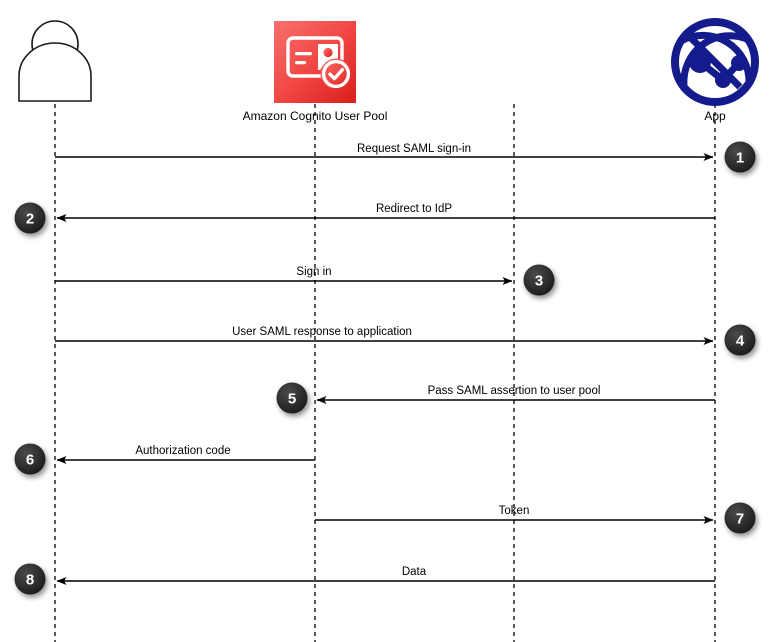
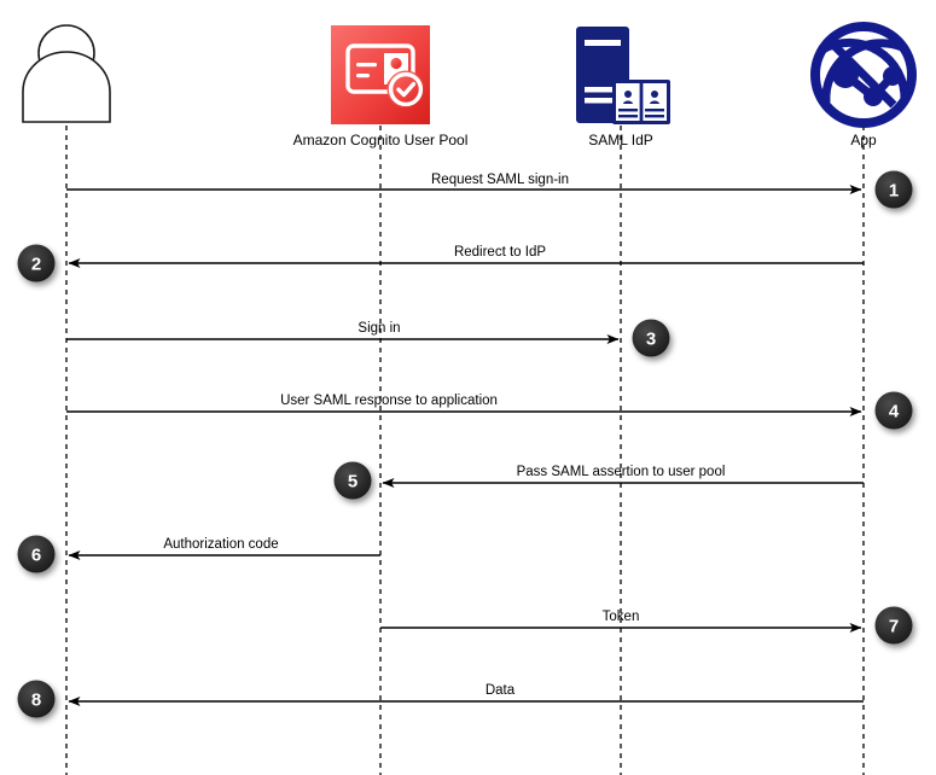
  Amazon Cognito User Pool
+ SAML IdP
  App
  Request SAML sign-in
  1
  Redirect to IdP
  2
  Sign in
  3
  User SAML response to application
  4
  Pass SAML assertion to user pool
  5
  Authorization code
  6
  Token
  7
  Data
  8
